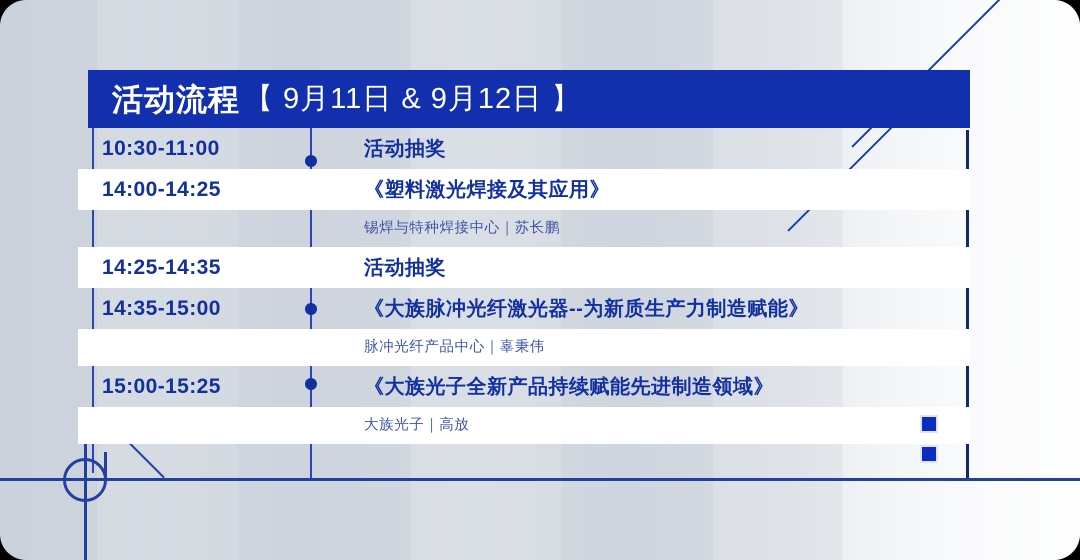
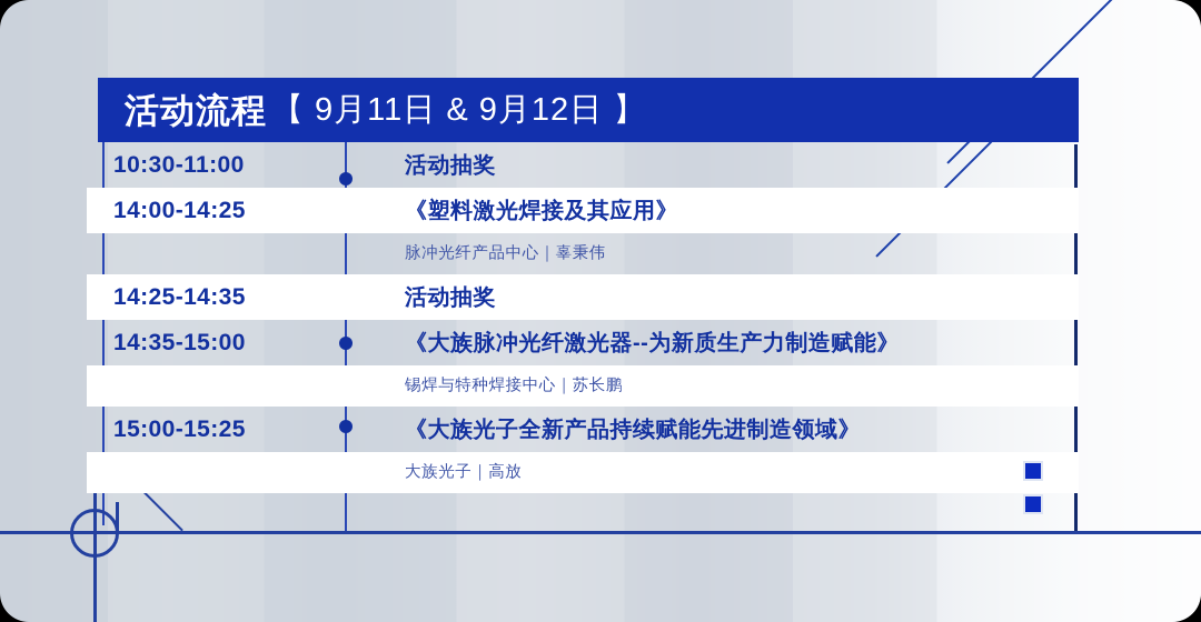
  活动流程
  【 9月11日 & 9月12日 】
  10:30-11:00
  活动抽奖
  14:00-14:25
  《塑料激光焊接及其应用》
- 锡焊与特种焊接中心｜苏长鹏
+ 脉冲光纤产品中心｜辜秉伟
  14:25-14:35
  活动抽奖
  14:35-15:00
  《大族脉冲光纤激光器--为新质生产力制造赋能》
- 脉冲光纤产品中心｜辜秉伟
+ 锡焊与特种焊接中心｜苏长鹏
  15:00-15:25
  《大族光子全新产品持续赋能先进制造领域》
  大族光子｜高放
